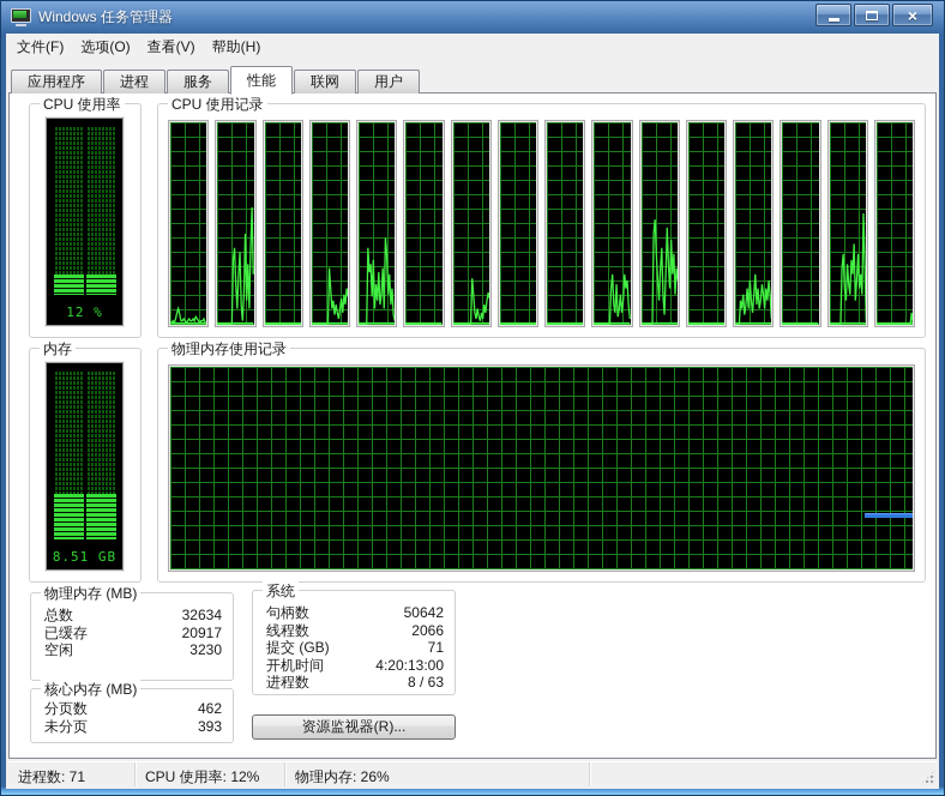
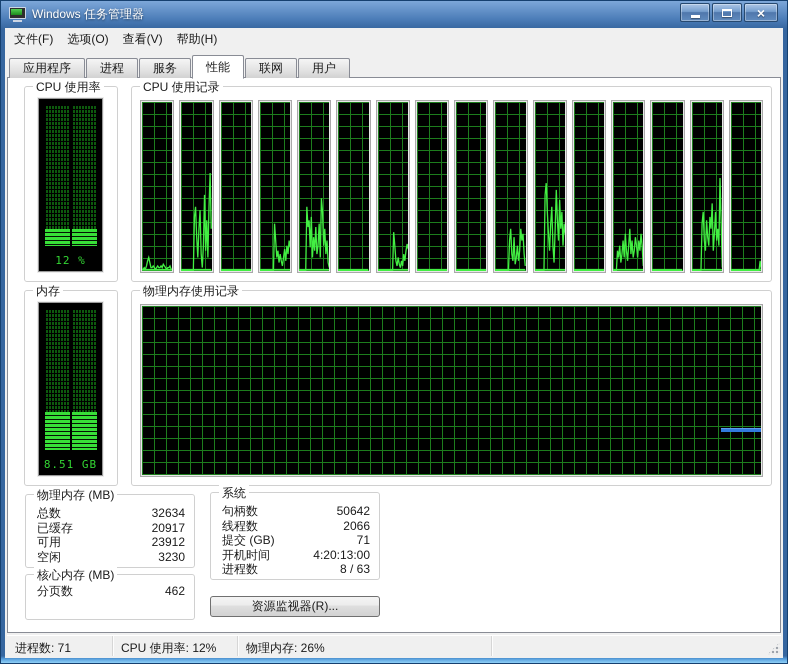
  Windows 任务管理器
  ×
  文件(F)
  选项(O)
  查看(V)
  帮助(H)
  应用程序
  进程
  服务
  性能
  联网
  用户
  CPU 使用率
  12 %
  CPU 使用记录
  内存
  8.51 GB
  物理内存使用记录
  物理内存 (MB)
  总数
  32634
  已缓存
  20917
+ 可用
+ 23912
  空闲
  3230
  核心内存 (MB)
  分页数
  462
- 未分页
- 393
  系统
  句柄数
  50642
  线程数
  2066
  提交 (GB)
  71
  开机时间
  4:20:13:00
  进程数
  8 / 63
  资源监视器(R)...
  进程数: 71
  CPU 使用率: 12%
  物理内存: 26%
